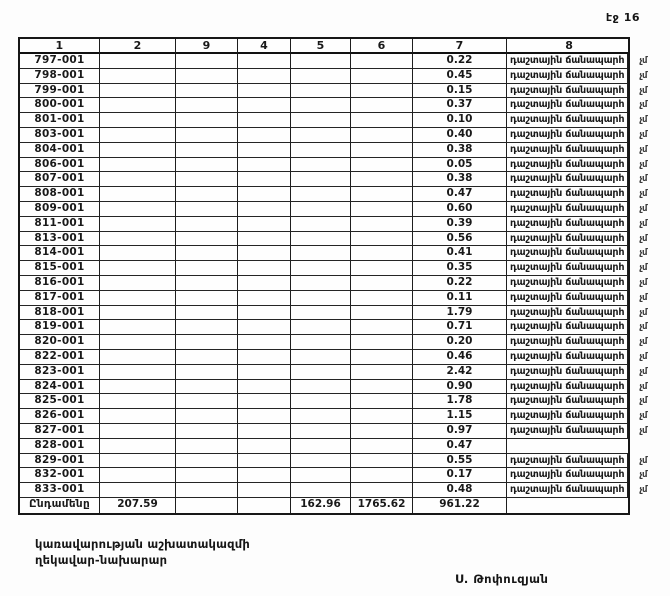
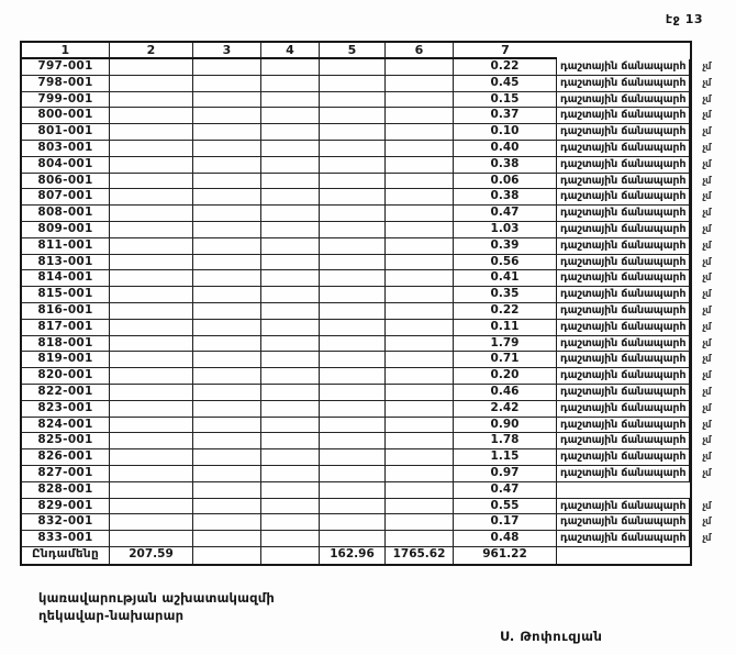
- էջ 16
+ էջ 13
  1
  2
- 9
+ 3
  4
  5
  6
  7
- 8
  797-001
  0.22
  դաշտային ճանապարհ
  չմ
  798-001
  0.45
  դաշտային ճանապարհ
  չմ
  799-001
  0.15
  դաշտային ճանապարհ
  չմ
  800-001
  0.37
  դաշտային ճանապարհ
  չմ
  801-001
  0.10
  դաշտային ճանապարհ
  չմ
  803-001
  0.40
  դաշտային ճանապարհ
  չմ
  804-001
  0.38
  դաշտային ճանապարհ
  չմ
  806-001
- 0.05
+ 0.06
  դաշտային ճանապարհ
  չմ
  807-001
  0.38
  դաշտային ճանապարհ
  չմ
  808-001
  0.47
  դաշտային ճանապարհ
  չմ
  809-001
- 0.60
+ 1.03
  դաշտային ճանապարհ
  չմ
  811-001
  0.39
  դաշտային ճանապարհ
  չմ
  813-001
  0.56
  դաշտային ճանապարհ
  չմ
  814-001
  0.41
  դաշտային ճանապարհ
  չմ
  815-001
  0.35
  դաշտային ճանապարհ
  չմ
  816-001
  0.22
  դաշտային ճանապարհ
  չմ
  817-001
  0.11
  դաշտային ճանապարհ
  չմ
  818-001
  1.79
  դաշտային ճանապարհ
  չմ
  819-001
  0.71
  դաշտային ճանապարհ
  չմ
  820-001
  0.20
  դաշտային ճանապարհ
  չմ
  822-001
  0.46
  դաշտային ճանապարհ
  չմ
  823-001
  2.42
  դաշտային ճանապարհ
  չմ
  824-001
  0.90
  դաշտային ճանապարհ
  չմ
  825-001
  1.78
  դաշտային ճանապարհ
  չմ
  826-001
  1.15
  դաշտային ճանապարհ
  չմ
  827-001
  0.97
  դաշտային ճանապարհ
  չմ
  828-001
  0.47
  829-001
  0.55
  դաշտային ճանապարհ
  չմ
  832-001
  0.17
  դաշտային ճանապարհ
  չմ
  833-001
  0.48
  դաշտային ճանապարհ
  չմ
  Ընդամենը
  207.59
  162.96
  1765.62
  961.22
  կառավարության աշխատակազմի
  ղեկավար-նախարար
  Ս. Թոփուզյան
